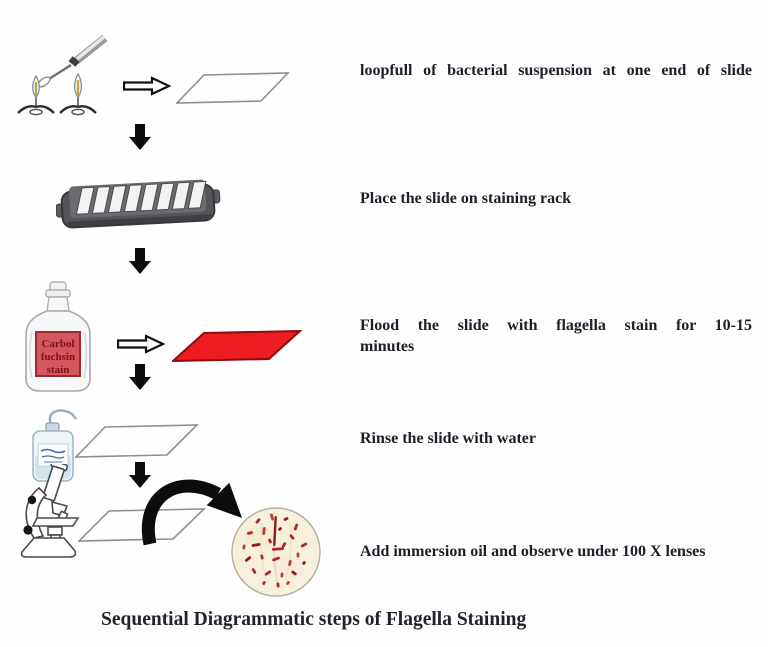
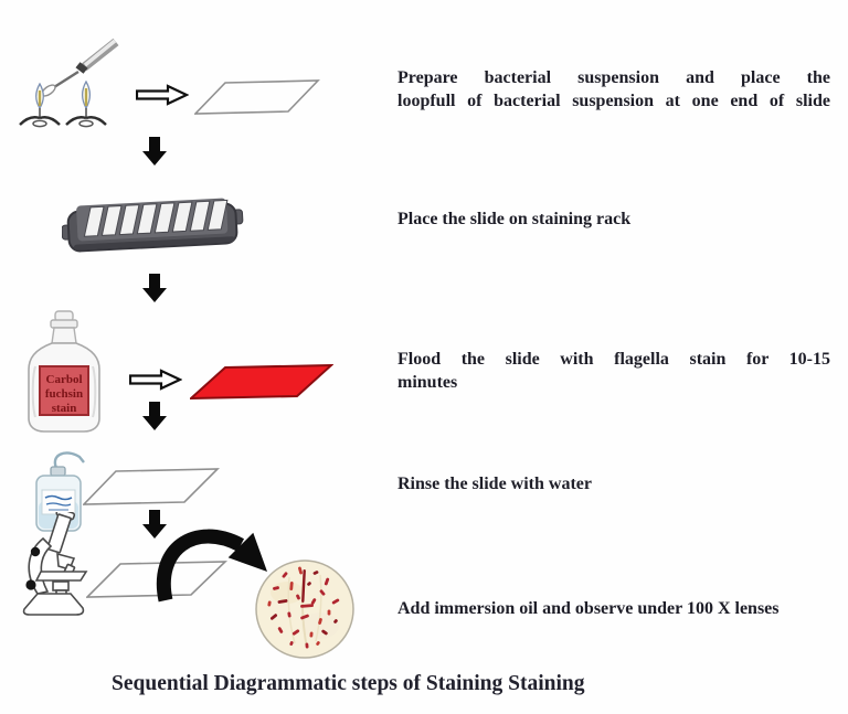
+ Prepare bacterial suspension and place the
  loopfull of bacterial suspension at one end of slide
  Place the slide on staining rack
  Carbol
  fuchsin
  stain
  Flood the slide with flagella stain for 10-15
  minutes
  Rinse the slide with water
  Add immersion oil and observe under 100 X lenses
- Sequential Diagrammatic steps of Flagella Staining
+ Sequential Diagrammatic steps of Staining Staining
